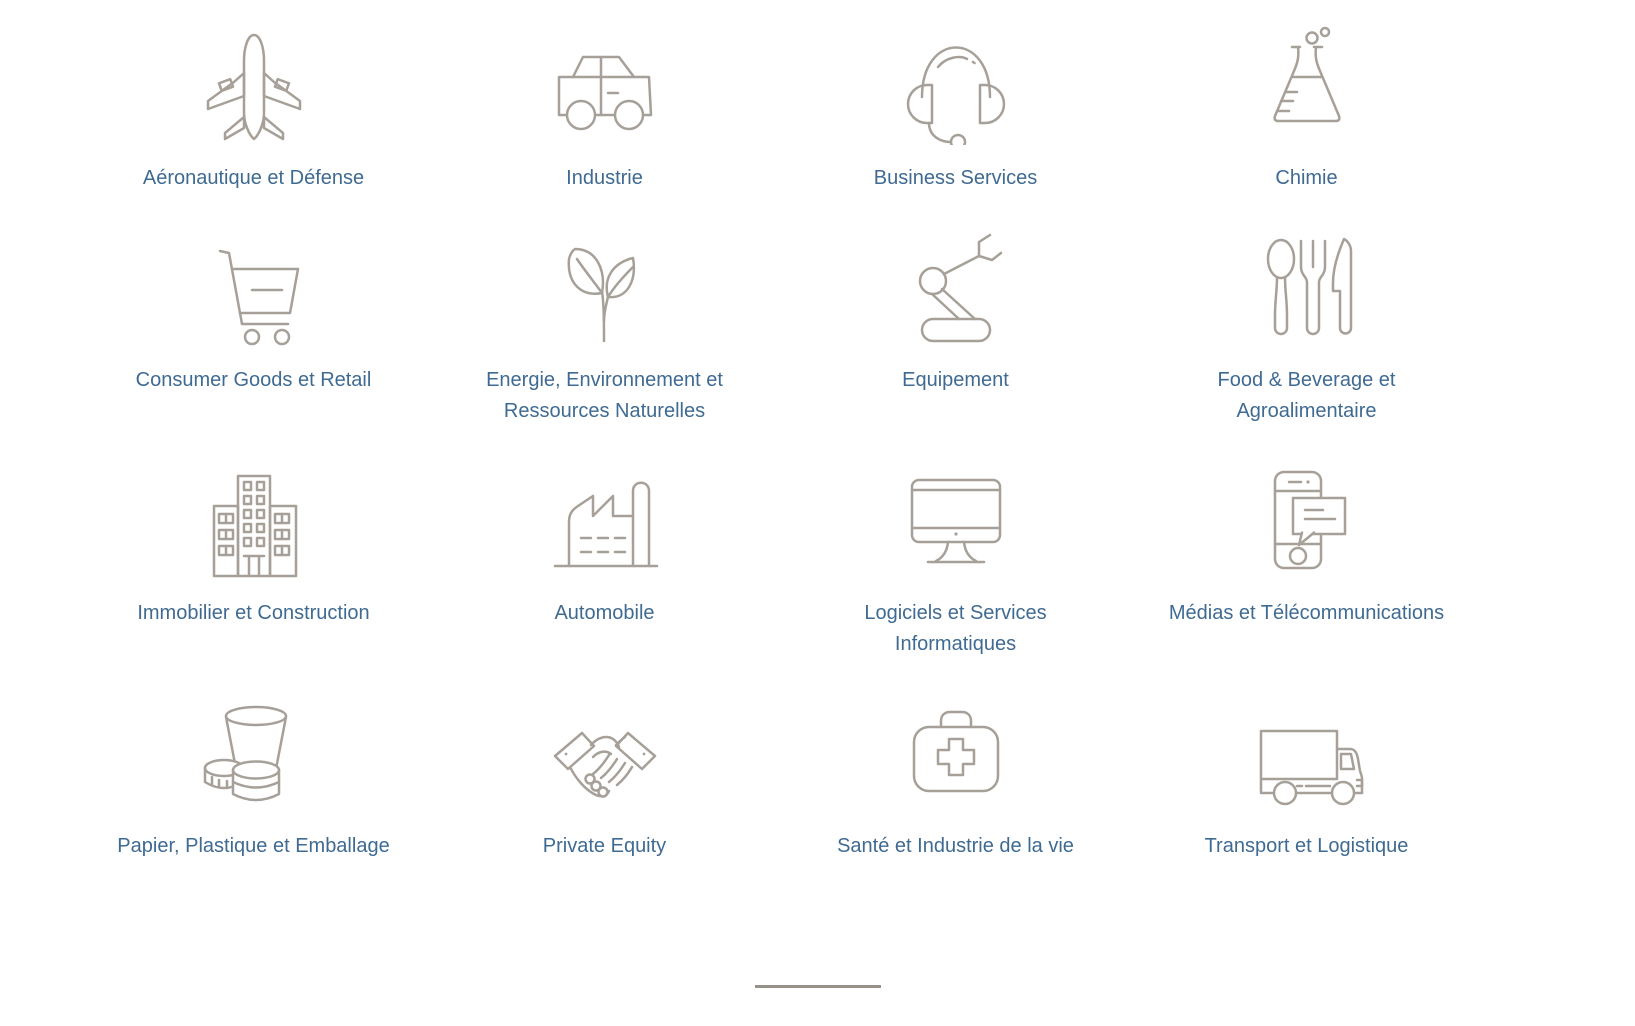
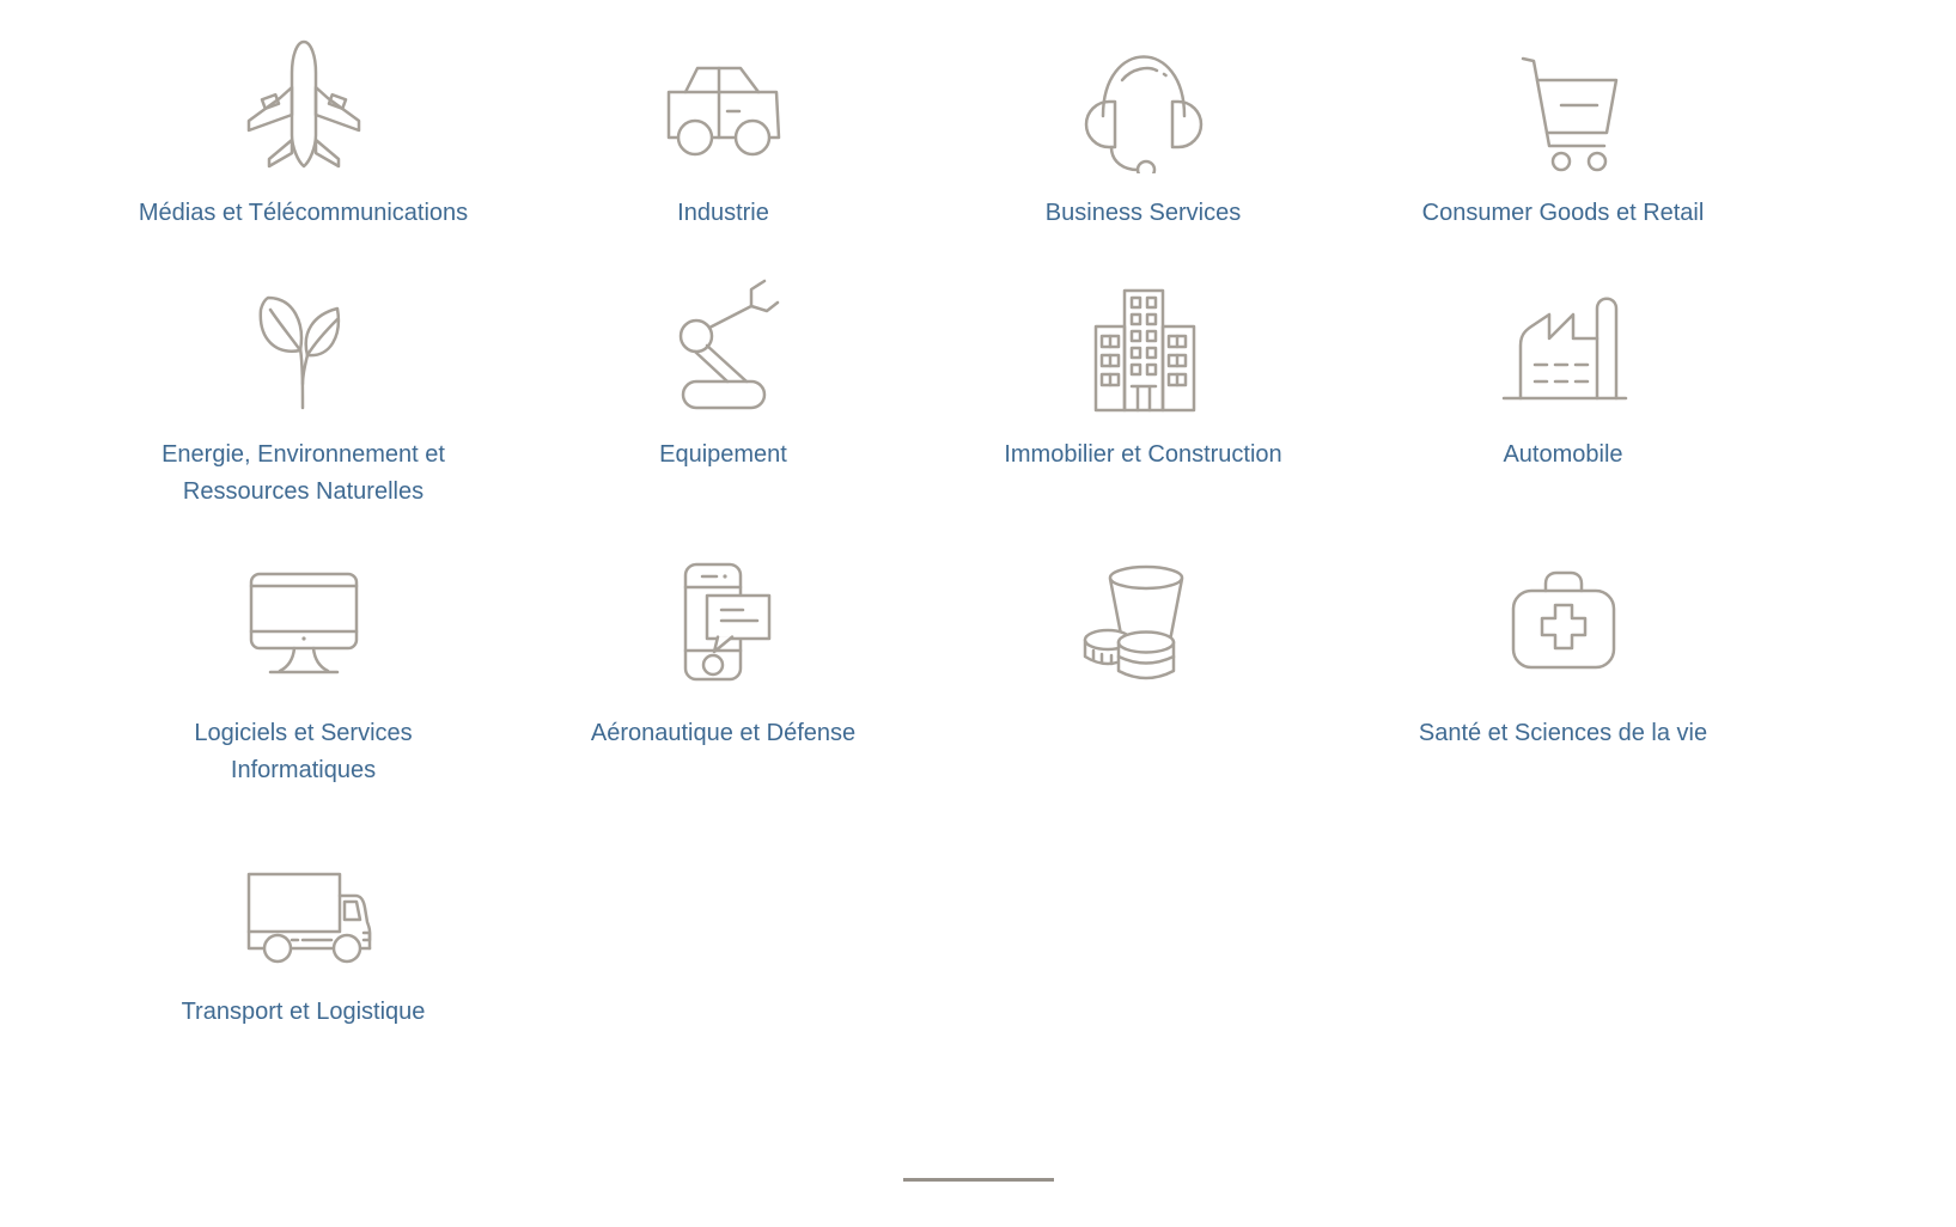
- Aéronautique et Défense
+ Médias et Télécommunications
  Industrie
  Business Services
- Chimie
  Consumer Goods et Retail
  Energie, Environnement et Ressources Naturelles
  Equipement
- Food & Beverage et Agroalimentaire
  Immobilier et Construction
  Automobile
  Logiciels et Services Informatiques
- Médias et Télécommunications
+ Aéronautique et Défense
- Papier, Plastique et Emballage
- Private Equity
- Santé et Industrie de la vie
+ Santé et Sciences de la vie
  Transport et Logistique
